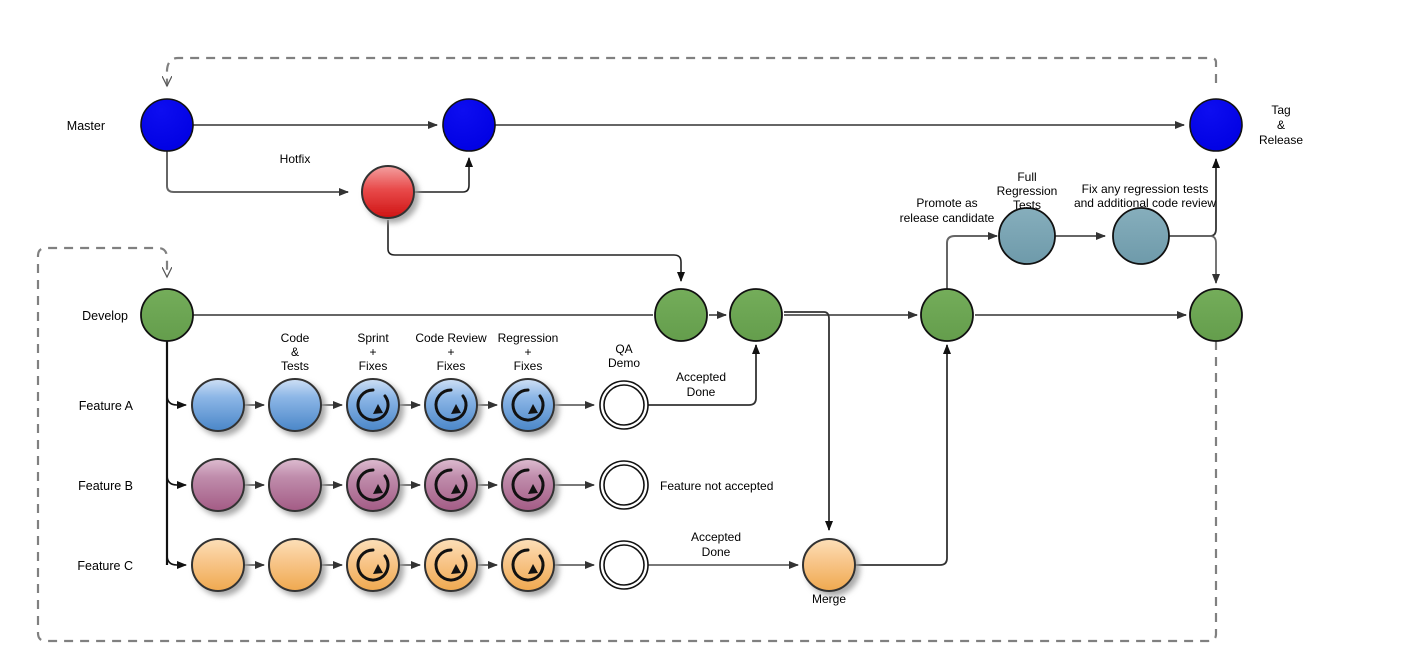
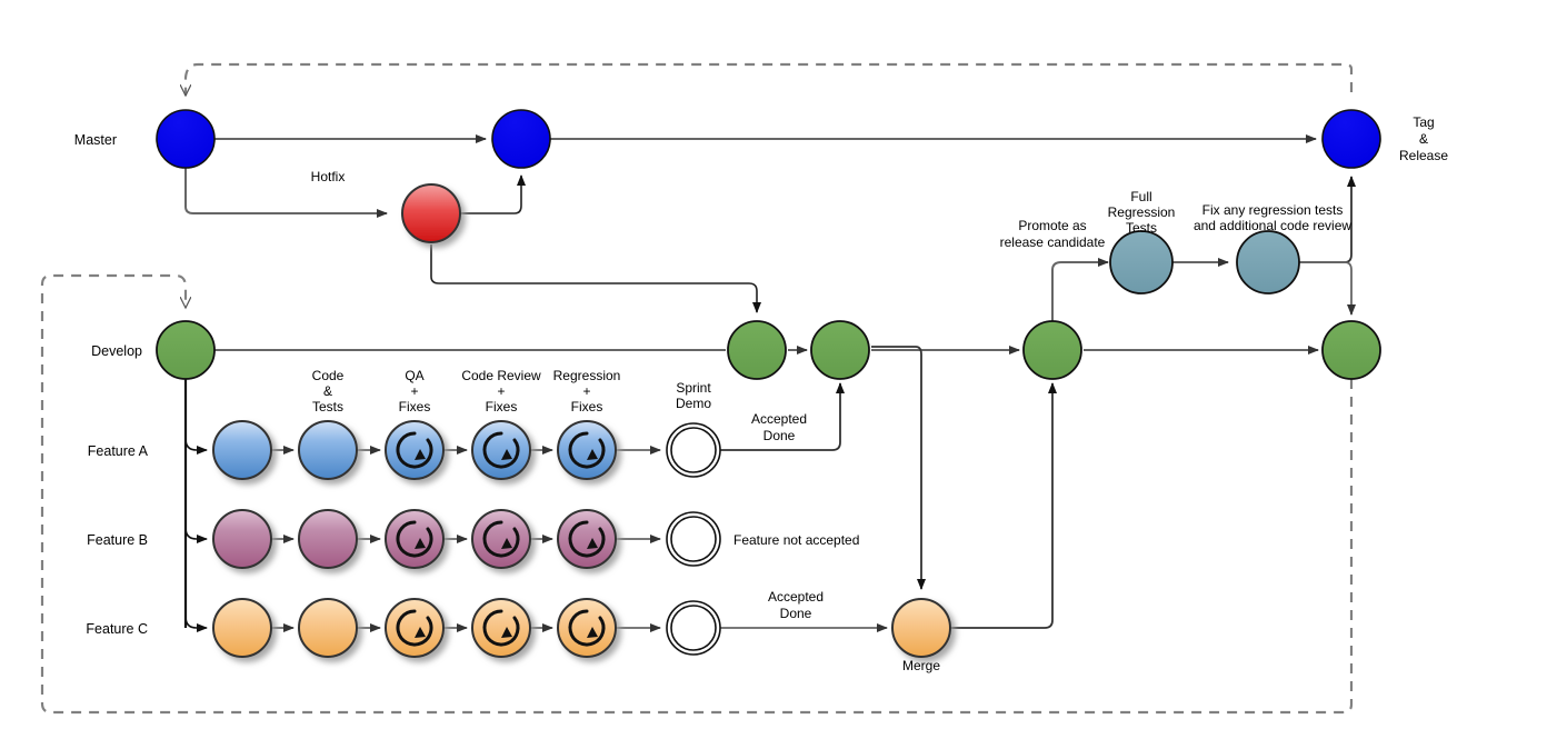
  Master
  Develop
  Feature A
  Feature B
  Feature C
  Hotfix
  Tag
  &
  Release
  Promote as
  release candidate
  Full
  Regression
  Tests
  Fix any regression tests
  and additional code review
  Merge
  Feature not accepted
  Code
  &
  Tests
- Sprint
+ QA
  +
  Fixes
  Code Review
  +
  Fixes
  Regression
  +
  Fixes
- QA
+ Sprint
  Demo
  Accepted
  Done
  Accepted
  Done
